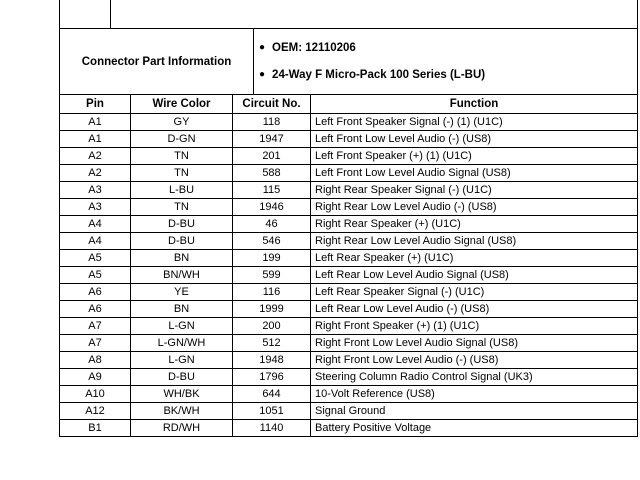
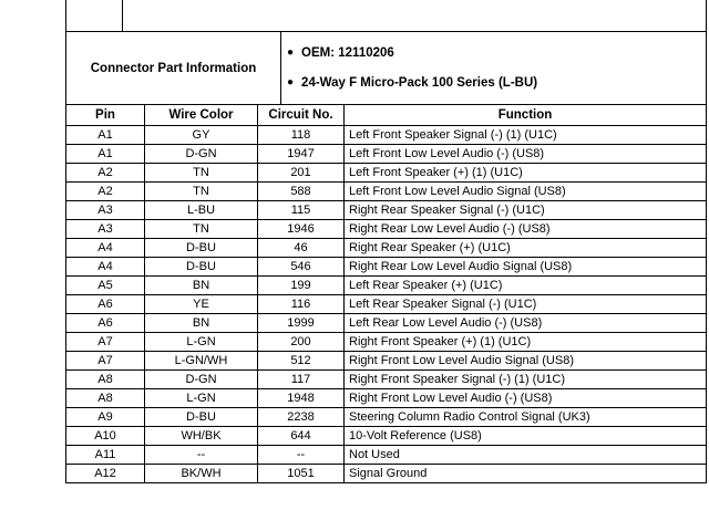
  Connector Part Information	● OEM: 12110206 ● 24-Way F Micro-Pack 100 Series (L-BU)
  Pin	Wire Color	Circuit No.	Function
  A1	GY	118	Left Front Speaker Signal (-) (1) (U1C)
  A1	D-GN	1947	Left Front Low Level Audio (-) (US8)
  A2	TN	201	Left Front Speaker (+) (1) (U1C)
  A2	TN	588	Left Front Low Level Audio Signal (US8)
  A3	L-BU	115	Right Rear Speaker Signal (-) (U1C)
  A3	TN	1946	Right Rear Low Level Audio (-) (US8)
  A4	D-BU	46	Right Rear Speaker (+) (U1C)
  A4	D-BU	546	Right Rear Low Level Audio Signal (US8)
  A5	BN	199	Left Rear Speaker (+) (U1C)
- A5	BN/WH	599	Left Rear Low Level Audio Signal (US8)
  A6	YE	116	Left Rear Speaker Signal (-) (U1C)
  A6	BN	1999	Left Rear Low Level Audio (-) (US8)
  A7	L-GN	200	Right Front Speaker (+) (1) (U1C)
  A7	L-GN/WH	512	Right Front Low Level Audio Signal (US8)
+ A8	D-GN	117	Right Front Speaker Signal (-) (1) (U1C)
  A8	L-GN	1948	Right Front Low Level Audio (-) (US8)
- A9	D-BU	1796	Steering Column Radio Control Signal (UK3)
+ A9	D-BU	2238	Steering Column Radio Control Signal (UK3)
  A10	WH/BK	644	10-Volt Reference (US8)
+ A11	--	--	Not Used
  A12	BK/WH	1051	Signal Ground
- B1	RD/WH	1140	Battery Positive Voltage
